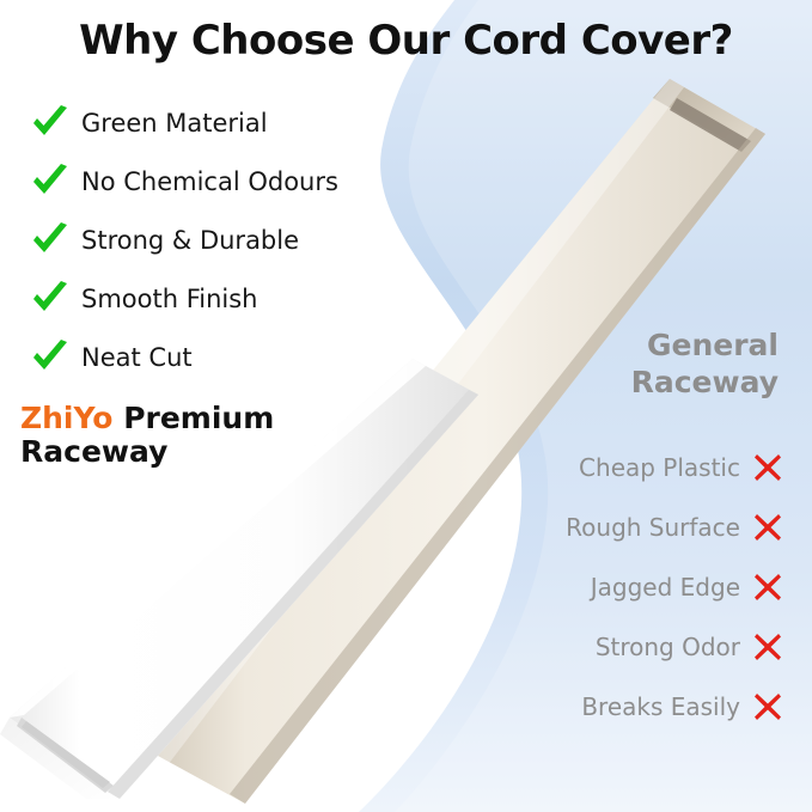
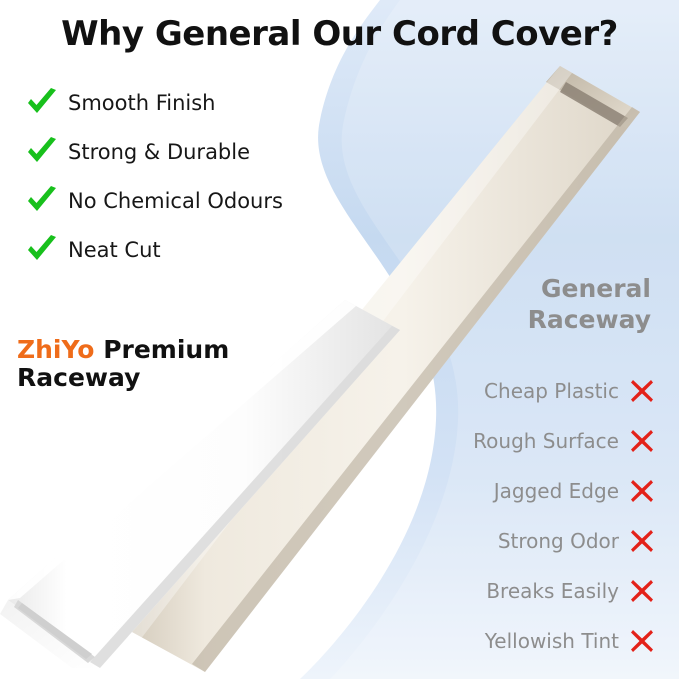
- Why Choose Our Cord Cover?
+ Why General Our Cord Cover?
- Green Material
- No Chemical Odours
+ Smooth Finish
  Strong & Durable
- Smooth Finish
+ No Chemical Odours
  Neat Cut
  ZhiYo Premium
  Raceway
  General
  Raceway
  Cheap Plastic
  Rough Surface
  Jagged Edge
  Strong Odor
  Breaks Easily
+ Yellowish Tint
